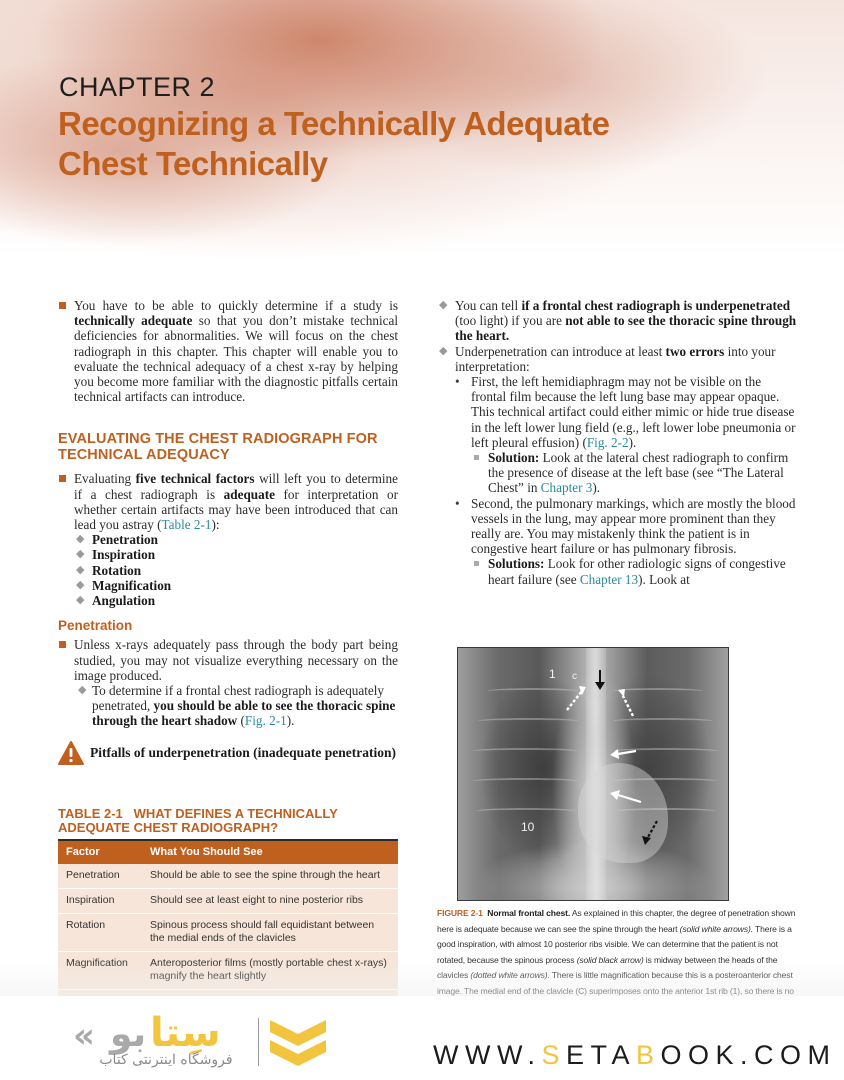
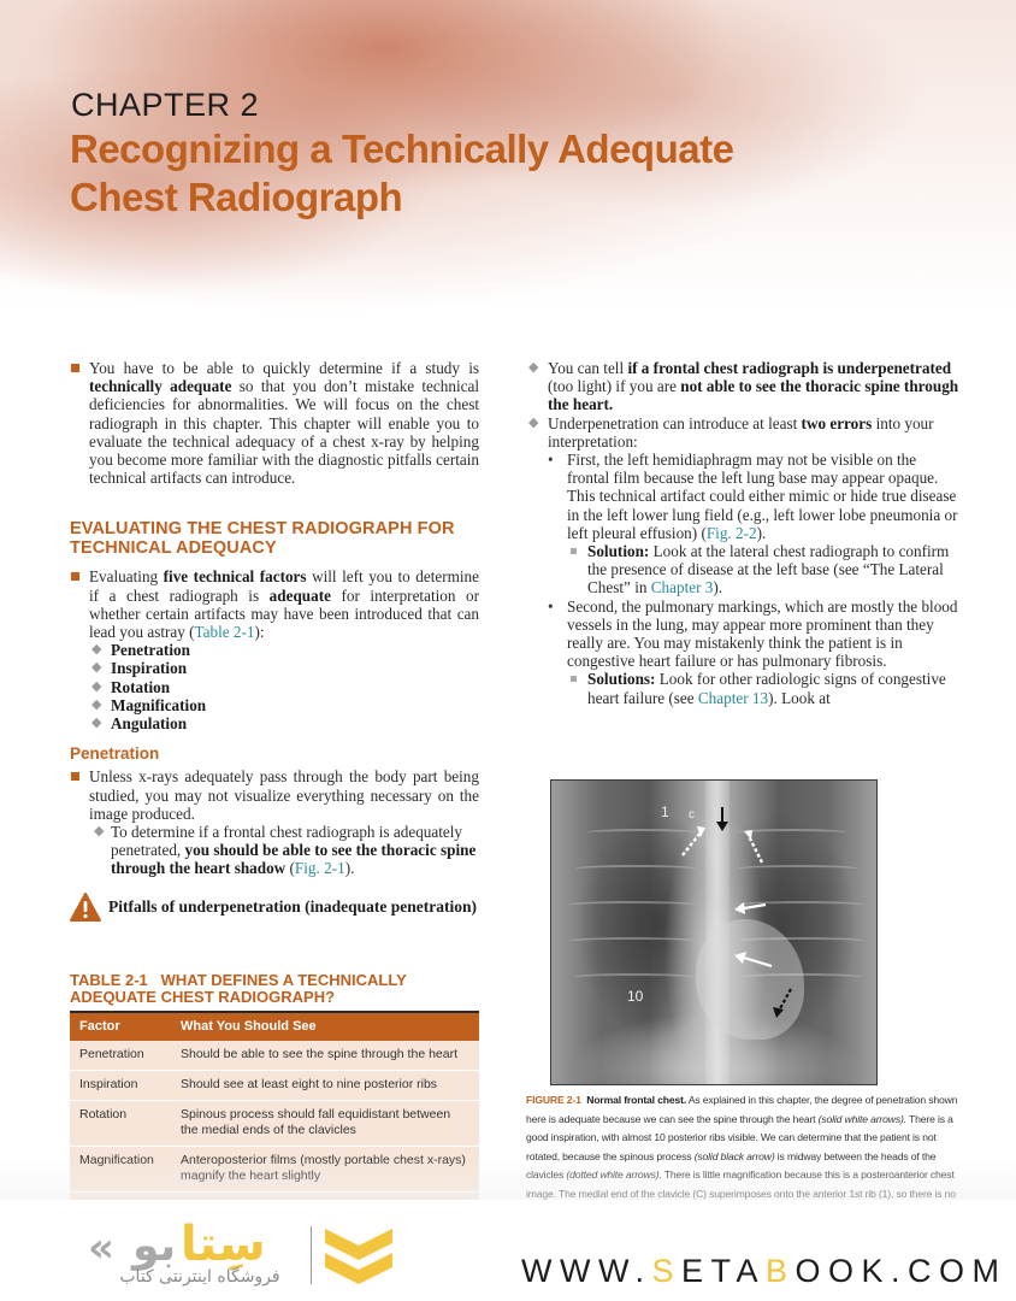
  CHAPTER 2
- Recognizing a Technically Adequate Chest Technically
+ Recognizing a Technically Adequate Chest Radiograph
  You have to be able to quickly determine if a study is technically adequate so that you don’t mistake technical deficiencies for abnormalities. We will focus on the chest radiograph in this chapter. This chapter will enable you to evaluate the technical adequacy of a chest x-ray by helping you become more familiar with the diagnostic pitfalls certain technical artifacts can introduce.
  EVALUATING THE CHEST RADIOGRAPH FOR TECHNICAL ADEQUACY
  Evaluating five technical factors will left you to determine if a chest radiograph is adequate for interpretation or whether certain artifacts may have been introduced that can lead you astray (Table 2-1):
  ◆
  Penetration
  ◆
  Inspiration
  ◆
  Rotation
  ◆
  Magnification
  ◆
  Angulation
  Penetration
  Unless x-rays adequately pass through the body part being studied, you may not visualize everything necessary on the image produced.
  ◆
  To determine if a frontal chest radiograph is adequately penetrated, you should be able to see the thoracic spine through the heart shadow (Fig. 2-1).
  Pitfalls of underpenetration (inadequate penetration)
  TABLE 2-1 WHAT DEFINES A TECHNICALLY ADEQUATE CHEST RADIOGRAPH?
  Factor	What You Should See
  Penetration	Should be able to see the spine through the heart
  Inspiration	Should see at least eight to nine posterior ribs
  Rotation	Spinous process should fall equidistant between the medial ends of the clavicles
  ◆
  You can tell if a frontal chest radiograph is underpenetrated (too light) if you are not able to see the thoracic spine through the heart.
  ◆
  Underpenetration can introduce at least two errors into your interpretation:
  •
  First, the left hemidiaphragm may not be visible on the frontal film because the left lung base may appear opaque. This technical artifact could either mimic or hide true disease in the left lower lung field (e.g., left lower lobe pneumonia or left pleural effusion) (Fig. 2-2).
  Solution: Look at the lateral chest radiograph to confirm the presence of disease at the left base (see “The Lateral Chest” in Chapter 3).
  •
  Second, the pulmonary markings, which are mostly the blood vessels in the lung, may appear more prominent than they really are. You may mistakenly think the patient is in congestive heart failure or has pulmonary fibrosis.
  Solutions: Look for other radiologic signs of congestive heart failure (see Chapter 13). Look at
  1
  c
  10
  «
  سِتا
  بو
  فروشگاه اینترنتی کتاب
  WWW.SETABOOK.COM
